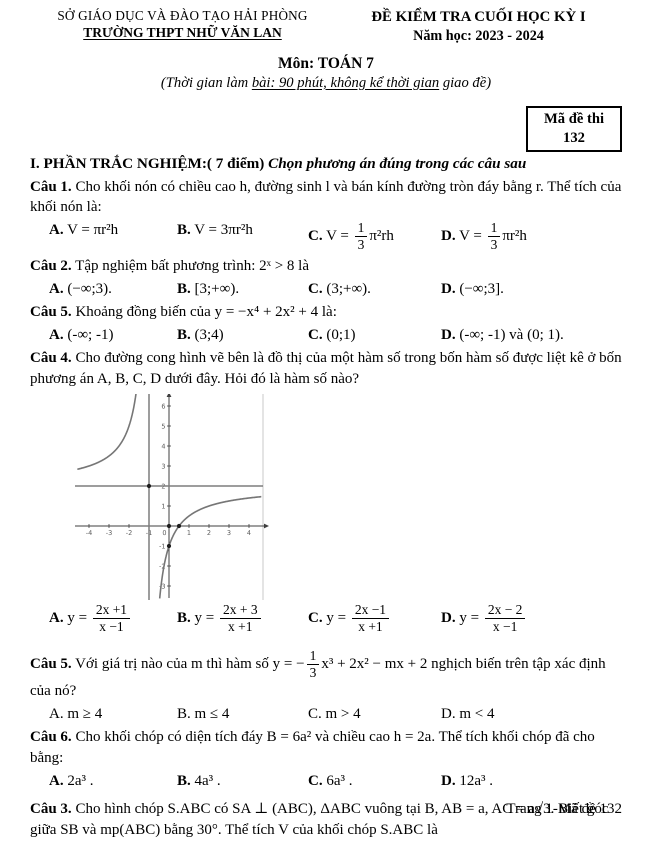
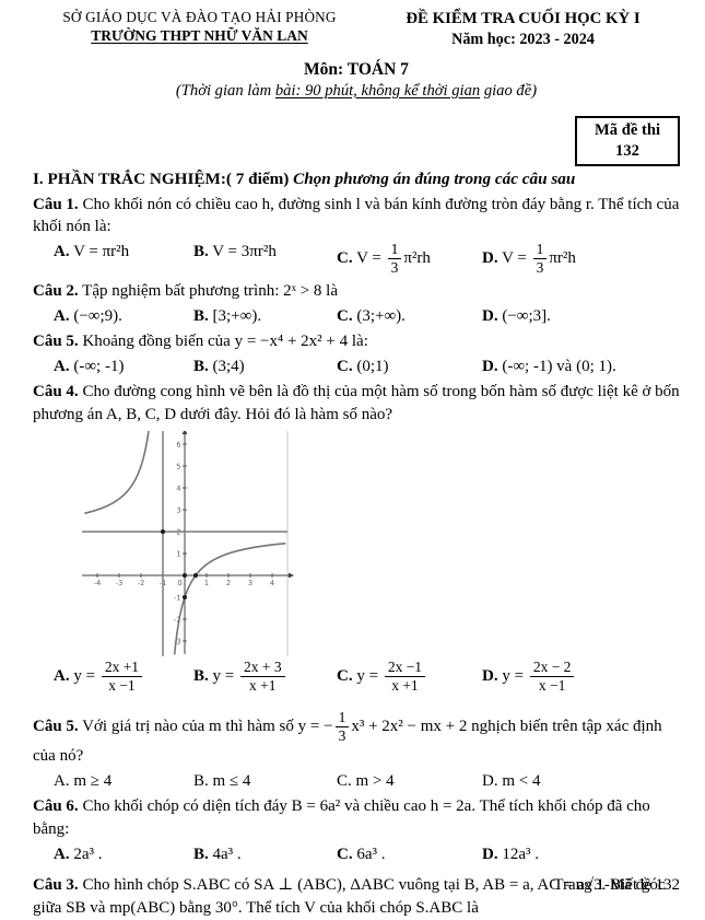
  SỞ GIÁO DỤC VÀ ĐÀO TẠO HẢI PHÒNG
  TRƯỜNG THPT NHỮ VĂN LAN
  ĐỀ KIỂM TRA CUỐI HỌC KỲ I
  Năm học: 2023 - 2024
  Môn: TOÁN 7
  (Thời gian làm bài: 90 phút, không kể thời gian giao đề)
  Mã đề thi
  132
  I. PHẦN TRẮC NGHIỆM:( 7 điểm) Chọn phương án đúng trong các câu sau
  Câu 1. Cho khối nón có chiều cao h, đường sinh l và bán kính đường tròn đáy bằng r. Thể tích của khối nón là:
  A. V = πr²h
  B. V = 3πr²h
  C. V =
  1
  3
  π²rh
  D. V =
  1
  3
  πr²h
  Câu 2. Tập nghiệm bất phương trình: 2ˣ > 8 là
- A. (−∞;3).
+ A. (−∞;9).
  B. [3;+∞).
  C. (3;+∞).
  D. (−∞;3].
  Câu 5. Khoảng đồng biến của y = −x⁴ + 2x² + 4 là:
  A. (-∞; -1)
  B. (3;4)
  C. (0;1)
  D. (-∞; -1) và (0; 1).
  Câu 4. Cho đường cong hình vẽ bên là đồ thị của một hàm số trong bốn hàm số được liệt kê ở bốn phương án A, B, C, D dưới đây. Hỏi đó là hàm số nào?
  -4
  -3
  -2
  -1
  0
  1
  2
  3
  4
  -1
  1
  3
  4
  5
  6
  A. y =
  2x +1
  x −1
  B. y =
  2x + 3
  x +1
  C. y =
  2x −1
  x +1
  D. y =
  2x − 2
  x −1
  Câu 5. Với giá trị nào của m thì hàm số y = −
  1
  3
  x³ + 2x² − mx + 2 nghịch biến trên tập xác định của nó?
  A. m ≥ 4
  B. m ≤ 4
  C. m > 4
  D. m < 4
  Câu 6. Cho khối chóp có diện tích đáy B = 6a² và chiều cao h = 2a. Thể tích khối chóp đã cho bằng:
  A. 2a³ .
  B. 4a³ .
  C. 6a³ .
  D. 12a³ .
  Câu 3. Cho hình chóp S.ABC có SA ⊥ (ABC), ΔABC vuông tại B, AB = a, AC = a√3. Biết góc giữa SB và mp(ABC) bằng 30°. Thể tích V của khối chóp S.ABC là
  Trang 1-Mã đề 132
